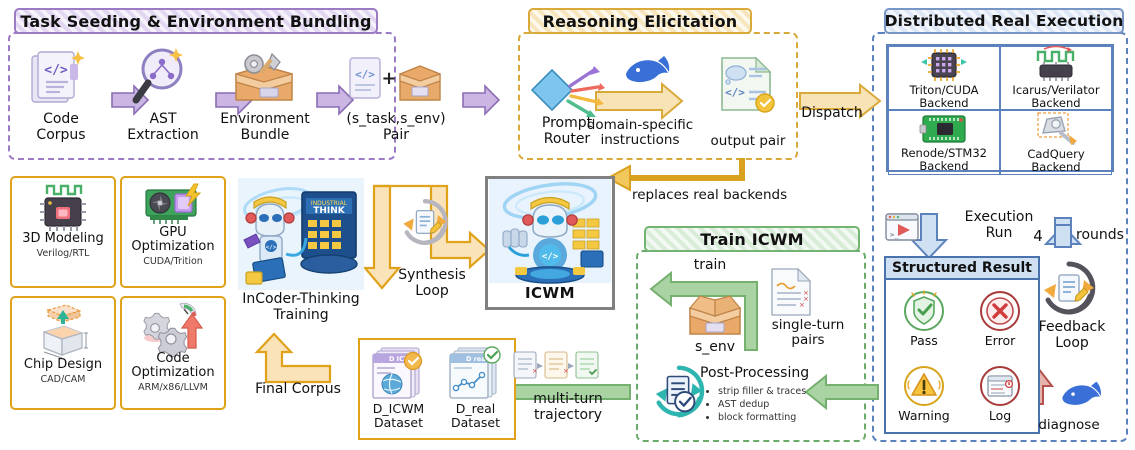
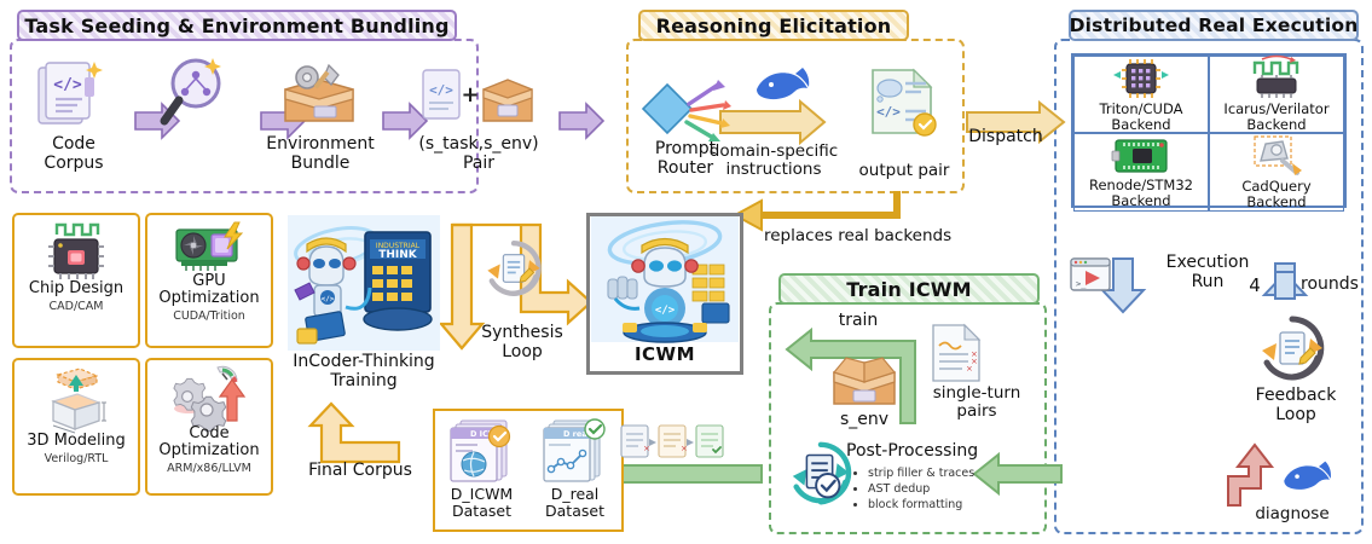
  Task Seeding & Environment Bundling
  </>
  Code
  Corpus
- AST
- Extraction
  Environment
  Bundle
  </>
  +
  (s_task,s_env)
  Pair
  Reasoning Elicitation
  Prompt
  Router
  domain-specific
  instructions
  </>
  output pair
  Dispatch
  replaces real backends
  Distributed Real Execution
  Triton/CUDA
  Backend
  Icarus/Verilator
  Backend
  Renode/STM32
  Backend
  CadQuery
  Backend
  >_
  Execution
  Run
  4
  rounds
- Structured Result
- Pass
- Error
- Warning
- Log
  Feedback
  Loop
  diagnose
- 3D Modeling
+ Chip Design
- Verilog/RTL
+ CAD/CAM
  GPU
  Optimization
  CUDA/Trition
- Chip Design
+ 3D Modeling
- CAD/CAM
+ Verilog/RTL
  Code
  Optimization
  ARM/x86/LLVM
  THINK
  InCoder-Thinking
  Training
  Final Corpus
  Synthesis
  Loop
  </>
  ICWM
  D_ICWM
  Dataset
  D rea
  D_real
  Dataset
  ×
  ×
- multi-turn
- trajectory
  Train ICWM
  train
  s_env
  ×
  ×
  ×
  single-turn
  pairs
  Post-Processing
  strip filler & traces
  AST dedup
  block formatting
